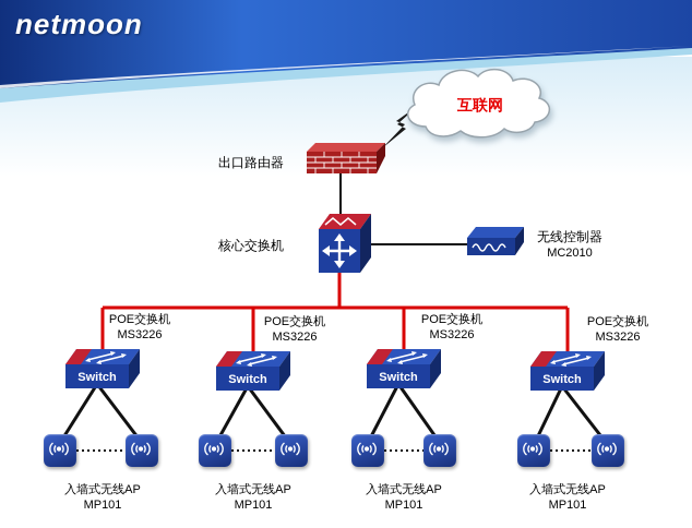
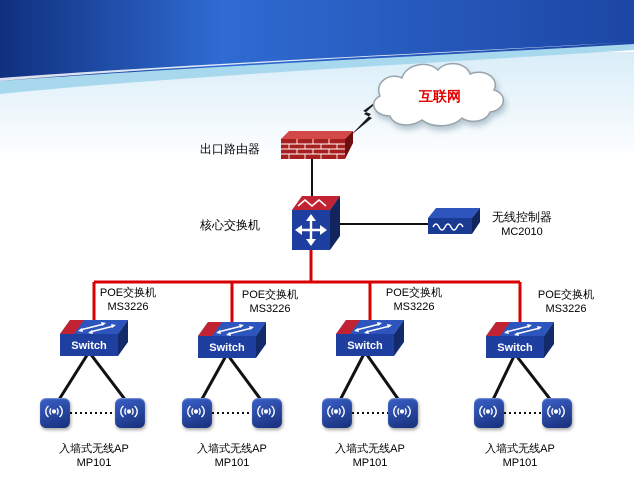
  互联网
  出口路由器
  核心交换机
  无线控制器
  MC2010
  Switch
  Switch
  Switch
  Switch
  POE交换机
  MS3226
  POE交换机
  MS3226
  POE交换机
  MS3226
  POE交换机
  MS3226
  入墙式无线AP
  MP101
  入墙式无线AP
  MP101
  入墙式无线AP
  MP101
  入墙式无线AP
  MP101
- netmoon
